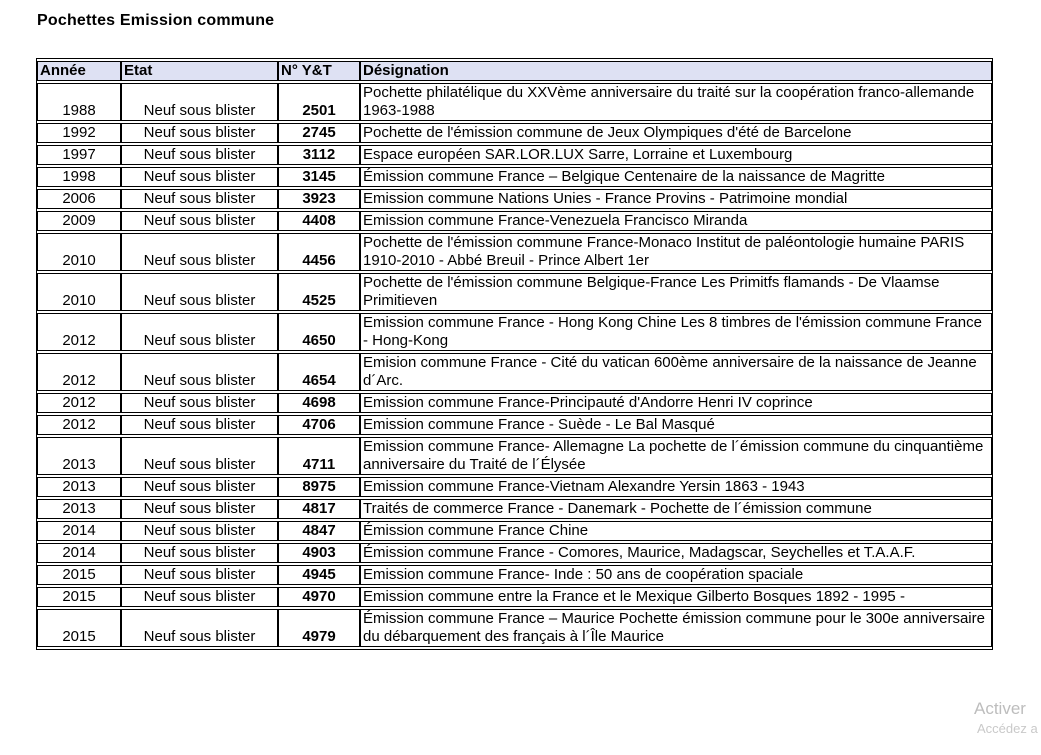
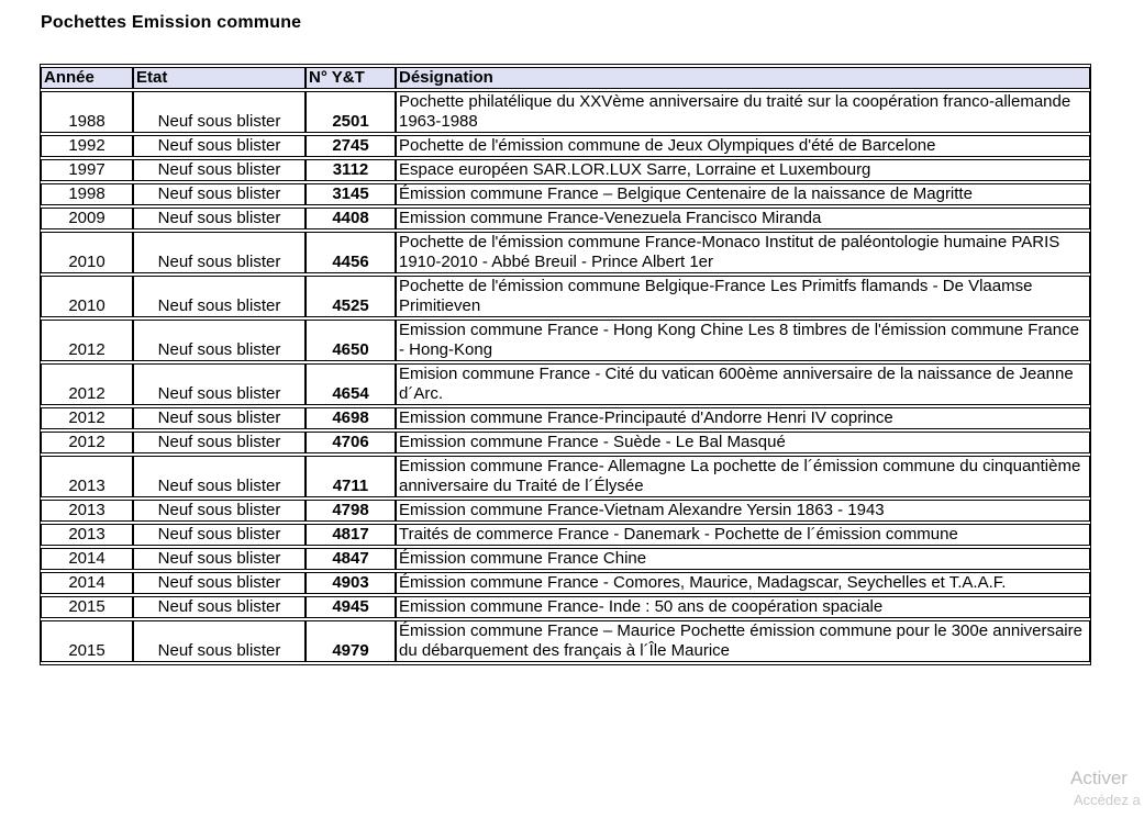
  Pochettes Emission commune
  Année	Etat	N° Y&T	Désignation
  1988	Neuf sous blister	2501	Pochette philatélique du XXVème anniversaire du traité sur la coopération franco-allemande 1963-1988
  1992	Neuf sous blister	2745	Pochette de l'émission commune de Jeux Olympiques d'été de Barcelone
  1997	Neuf sous blister	3112	Espace européen SAR.LOR.LUX Sarre, Lorraine et Luxembourg
  1998	Neuf sous blister	3145	Émission commune France – Belgique Centenaire de la naissance de Magritte
- 2006	Neuf sous blister	3923	Emission commune Nations Unies - France Provins - Patrimoine mondial
  2009	Neuf sous blister	4408	Emission commune France-Venezuela Francisco Miranda
  2010	Neuf sous blister	4456	Pochette de l'émission commune France-Monaco Institut de paléontologie humaine PARIS 1910-2010 - Abbé Breuil - Prince Albert 1er
  2010	Neuf sous blister	4525	Pochette de l'émission commune Belgique-France Les Primitfs flamands - De Vlaamse Primitieven
  2012	Neuf sous blister	4650	Emission commune France - Hong Kong Chine Les 8 timbres de l'émission commune France - Hong-Kong
  2012	Neuf sous blister	4654	Emision commune France - Cité du vatican 600ème anniversaire de la naissance de Jeanne d´Arc.
  2012	Neuf sous blister	4698	Emission commune France-Principauté d'Andorre Henri IV coprince
  2012	Neuf sous blister	4706	Emission commune France - Suède - Le Bal Masqué
  2013	Neuf sous blister	4711	Emission commune France- Allemagne La pochette de l´émission commune du cinquantième anniversaire du Traité de l´Élysée
- 2013	Neuf sous blister	8975	Emission commune France-Vietnam Alexandre Yersin 1863 - 1943
+ 2013	Neuf sous blister	4798	Emission commune France-Vietnam Alexandre Yersin 1863 - 1943
  2013	Neuf sous blister	4817	Traités de commerce France - Danemark - Pochette de l´émission commune
  2014	Neuf sous blister	4847	Émission commune France Chine
  2014	Neuf sous blister	4903	Émission commune France - Comores, Maurice, Madagscar, Seychelles et T.A.A.F.
  2015	Neuf sous blister	4945	Emission commune France- Inde : 50 ans de coopération spaciale
- 2015	Neuf sous blister	4970	Emission commune entre la France et le Mexique Gilberto Bosques 1892 - 1995 -
  2015	Neuf sous blister	4979	Émission commune France – Maurice Pochette émission commune pour le 300e anniversaire du débarquement des français à l´Île Maurice
  Activer
  Accédez a
